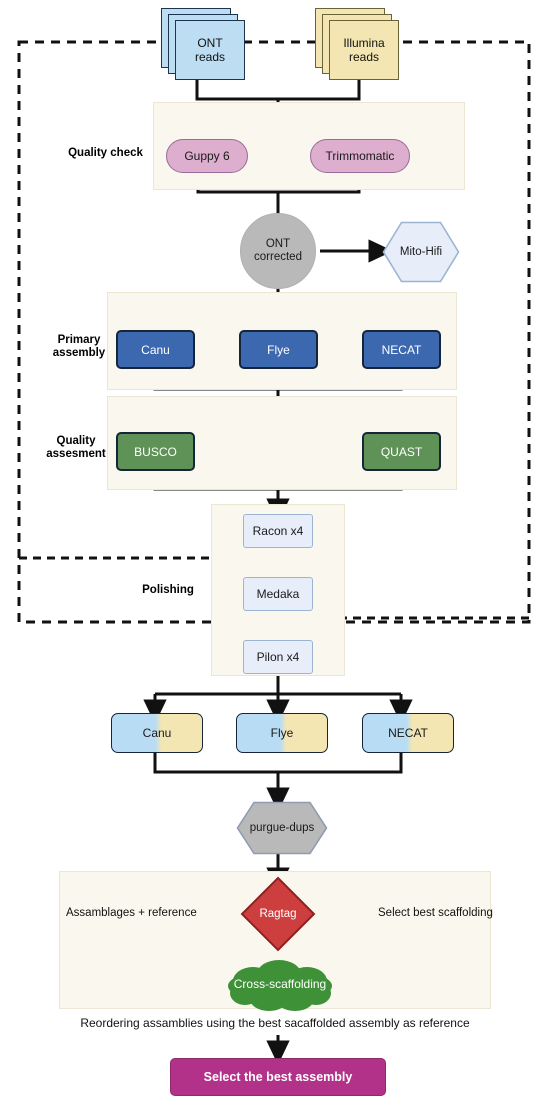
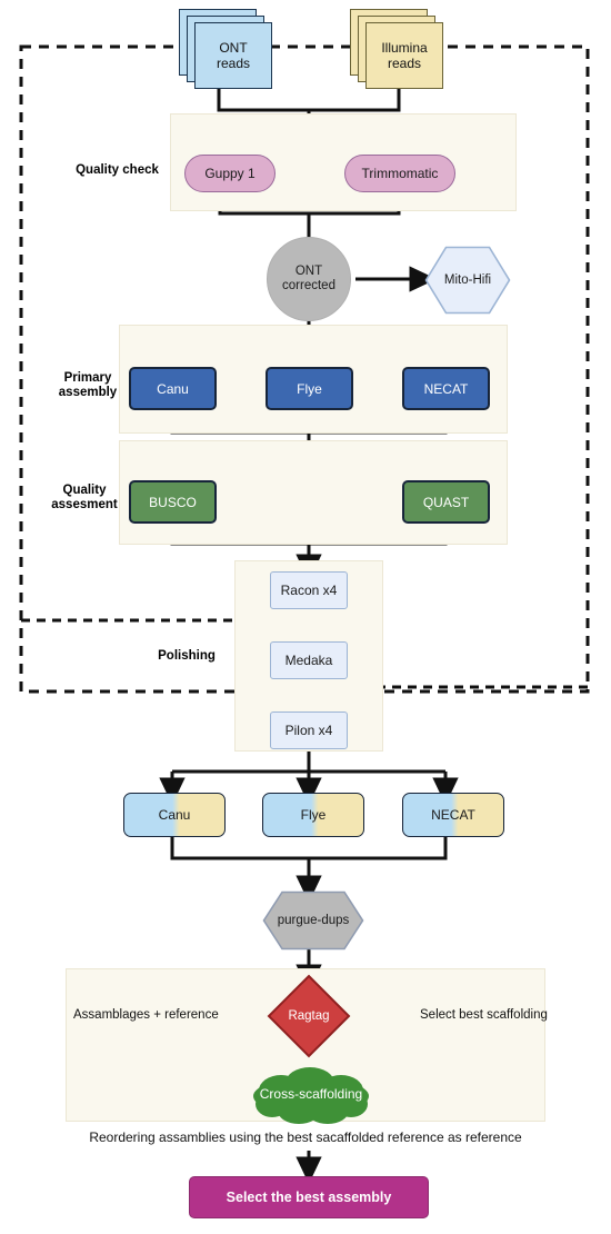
  Quality check
  Primary
  assembly
  Quality
  assesment
  Polishing
  ONT
  reads
  Illumina
  reads
- Guppy 6
+ Guppy 1
  Trimmomatic
  ONT
  corrected
  Mito-Hifi
  Canu
  Flye
  NECAT
  BUSCO
  QUAST
  Racon x4
  Medaka
  Pilon x4
  Canu
  Flye
  NECAT
  purgue-dups
  Ragtag
  Assamblages + reference
  Select best scaffolding
  Cross-scaffolding
- Reordering assamblies using the best sacaffolded assembly as reference
+ Reordering assamblies using the best sacaffolded reference as reference
  Select the best assembly
